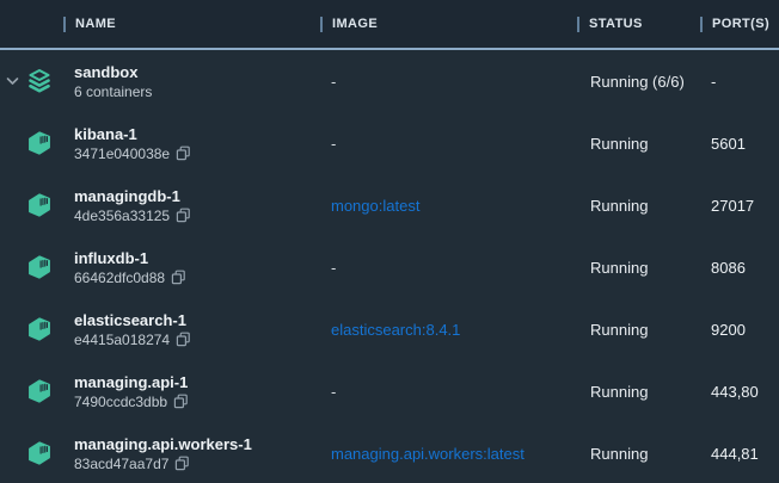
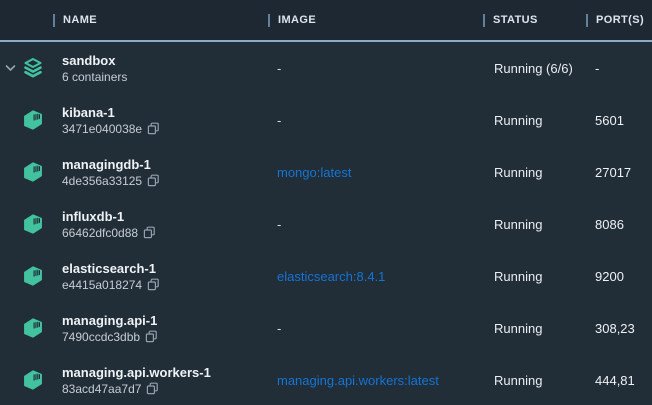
  NAME
  IMAGE
  STATUS
  PORT(S)
  sandbox
  6 containers
  -
  Running (6/6)
  -
  kibana-1
  3471e040038e
  -
  Running
  5601
  managingdb-1
  4de356a33125
  mongo:latest
  Running
  27017
  influxdb-1
  66462dfc0d88
  -
  Running
  8086
  elasticsearch-1
  e4415a018274
  elasticsearch:8.4.1
  Running
  9200
  managing.api-1
  7490ccdc3dbb
  -
  Running
- 443,80
+ 308,23
  managing.api.workers-1
  83acd47aa7d7
  managing.api.workers:latest
  Running
  444,81
